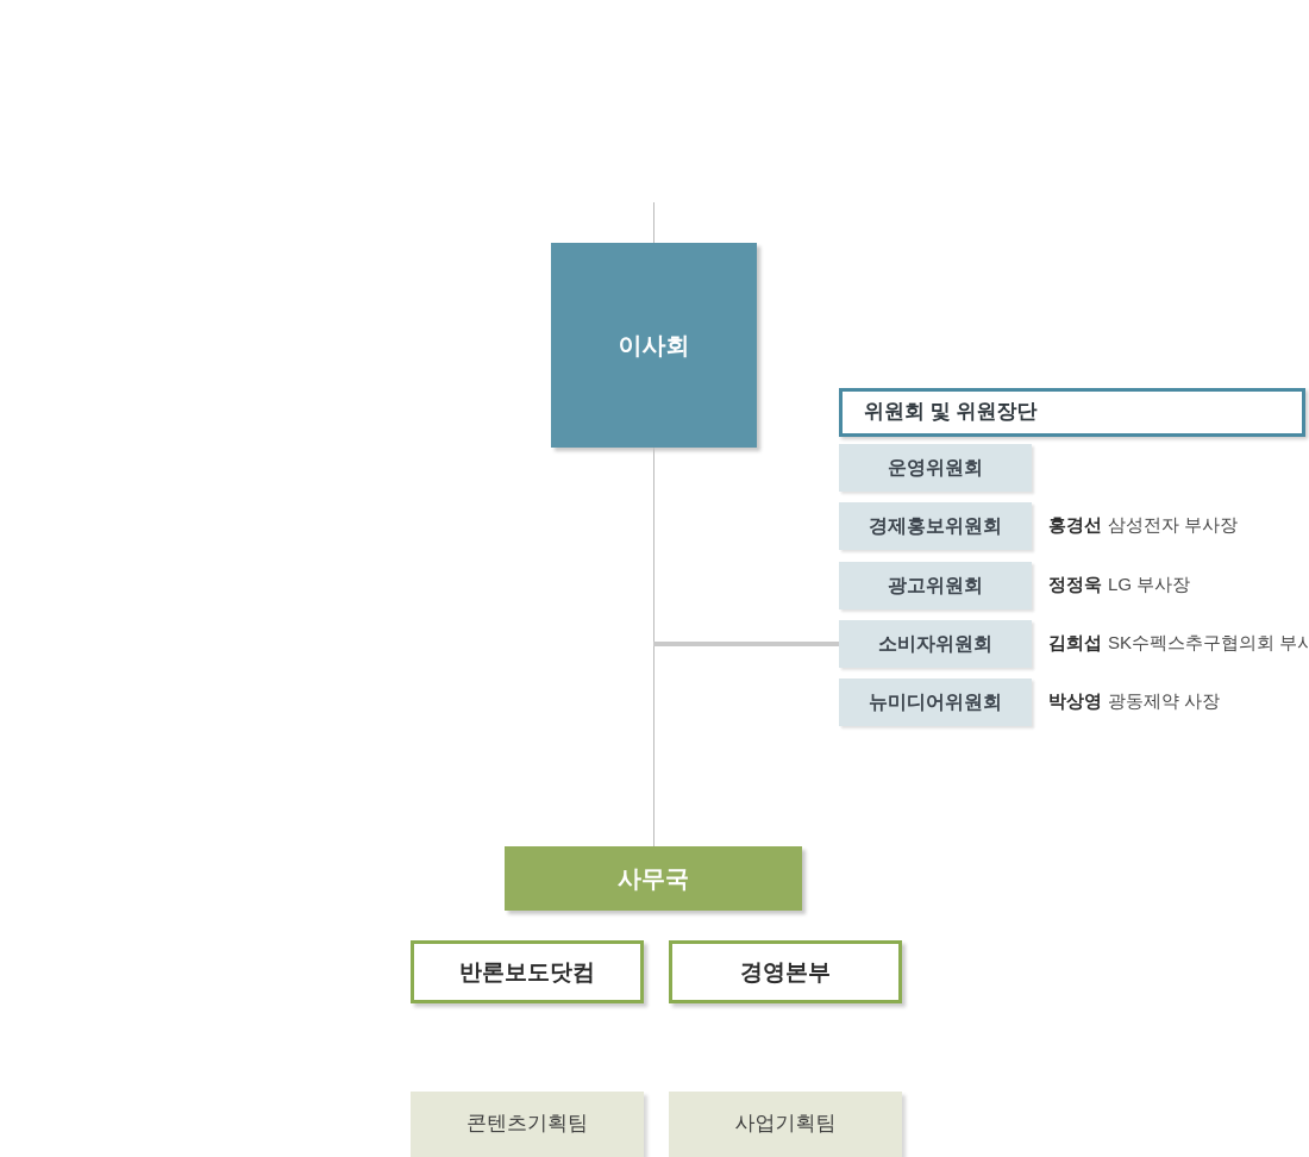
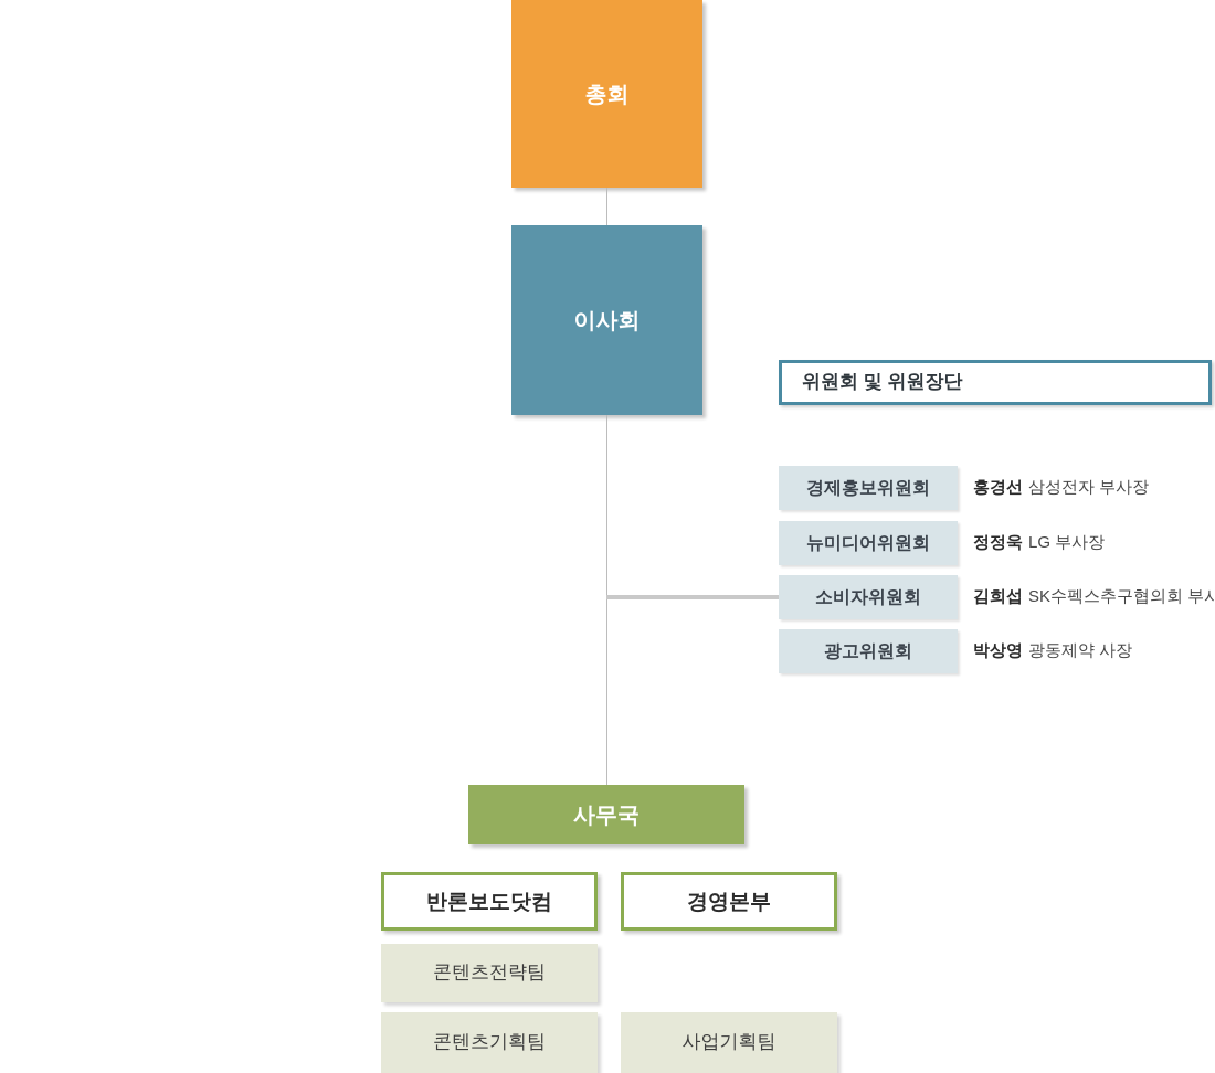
+ 총회
  이사회
  위원회 및 위원장단
- 운영위원회
  경제홍보위원회
  홍경선
  삼성전자 부사장
- 광고위원회
+ 뉴미디어위원회
  정정욱
  LG 부사장
  소비자위원회
  김희섭
  SK수펙스추구협의회 부사
- 뉴미디어위원회
+ 광고위원회
  박상영
  광동제약 사장
  사무국
  반론보도닷컴
  경영본부
+ 콘텐츠전략팀
  콘텐츠기획팀
  사업기획팀
